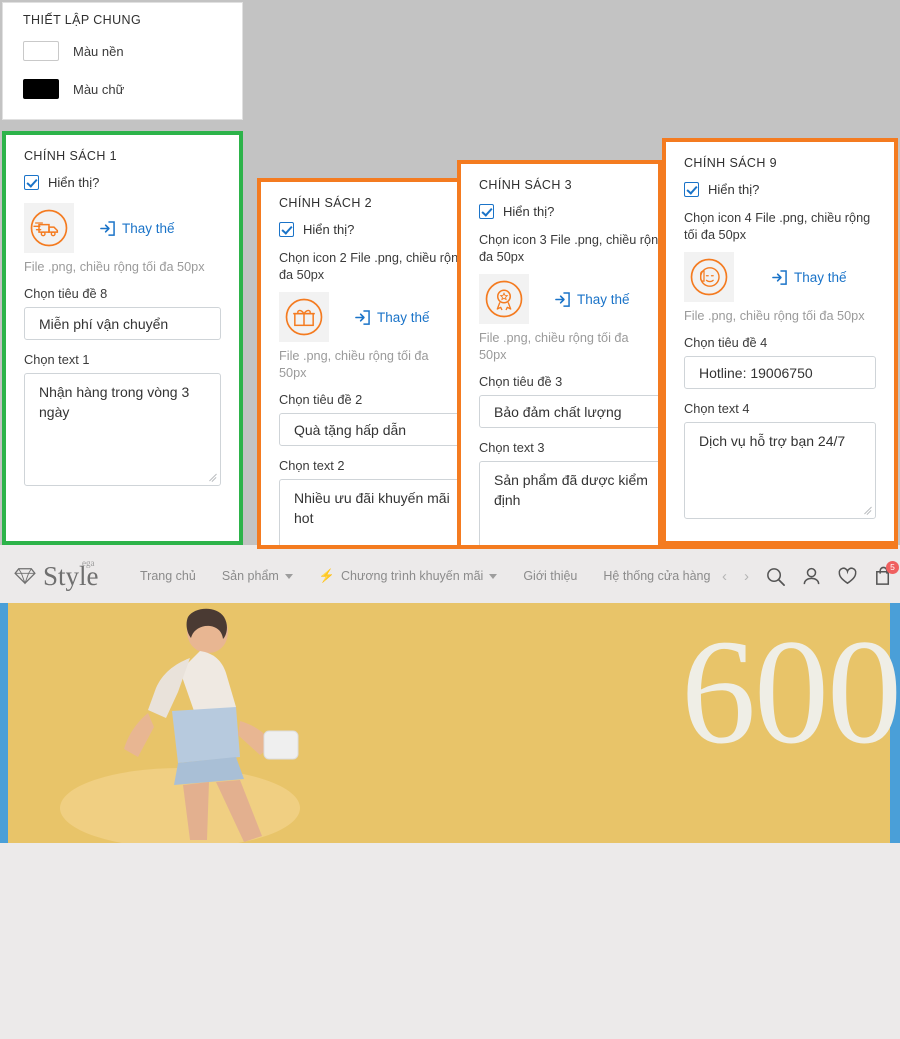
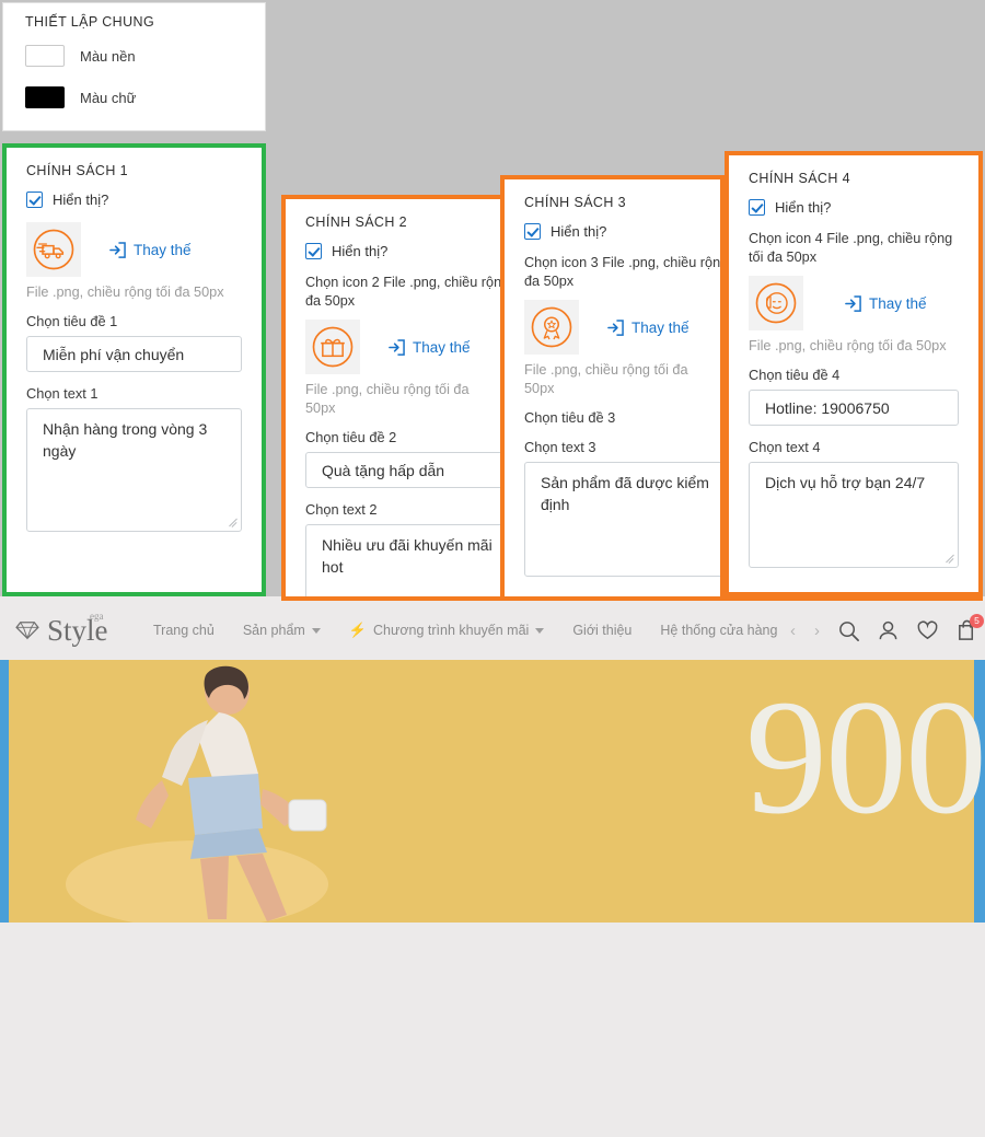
  THIẾT LẬP CHUNG
  Màu nền
  Màu chữ
  CHÍNH SÁCH 1
  Hiển thị?
  Thay thế
  File .png, chiều rộng tối đa 50px
- Chọn tiêu đề 8
+ Chọn tiêu đề 1
  Miễn phí vận chuyển
  Chọn text 1
  CHÍNH SÁCH 2
  Hiển thị?
  Chọn icon 2 File .png, chiều rộn đa 50px
  Thay thế
  File .png, chiều rộng tối đa 50px
  Chọn tiêu đề 2
  Quà tặng hấp dẫn
  Chọn text 2
  CHÍNH SÁCH 3
  Hiển thị?
  Chọn icon 3 File .png, chiều rộn đa 50px
  Thay thế
  File .png, chiều rộng tối đa 50px
  Chọn tiêu đề 3
- Bảo đảm chất lượng
  Chọn text 3
- CHÍNH SÁCH 9
+ CHÍNH SÁCH 4
  Hiển thị?
  Chọn icon 4 File .png, chiều rộng tối đa 50px
  Thay thế
  File .png, chiều rộng tối đa 50px
  Chọn tiêu đề 4
  Hotline: 19006750
  Chọn text 4
  Dịch vụ hỗ trợ bạn 24/7
  Style
  ega
  Trang chủ
  Sản phẩm
  ⚡
  Chương trình khuyến mãi
  Giới thiệu
  Hệ thống cửa hàng
  ‹
  ›
  5
- 600
+ 900
